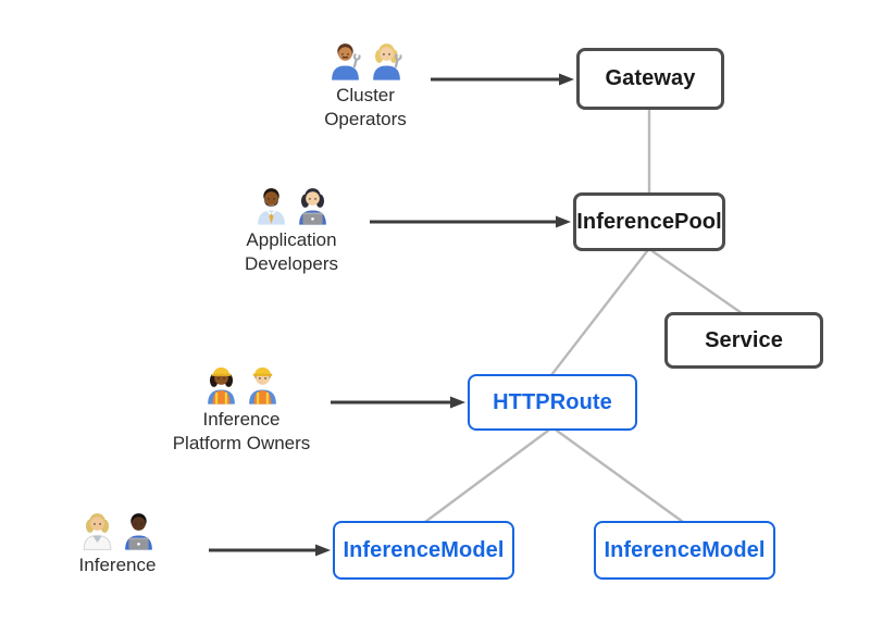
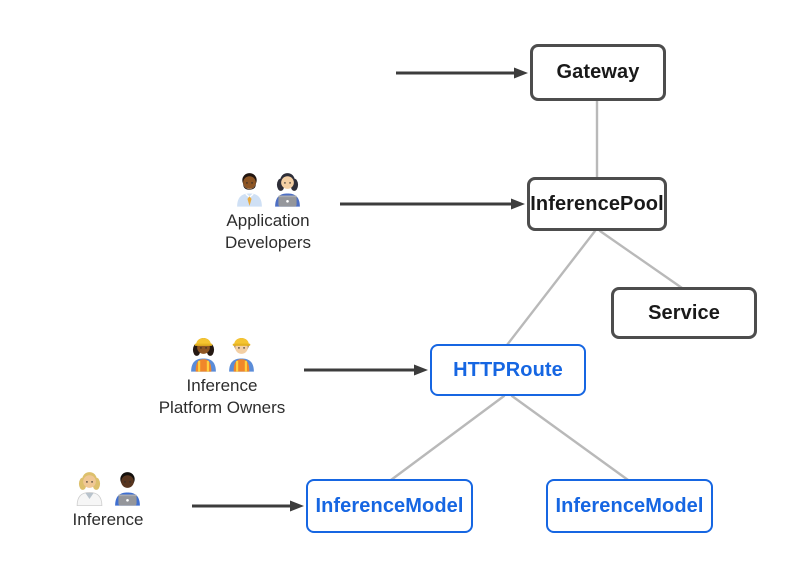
  Gateway
  InferencePool
  Service
  HTTPRoute
  InferenceModel
  InferenceModel
- Cluster
- Operators
  Application
  Developers
  Inference
  Platform Owners
  Inference
